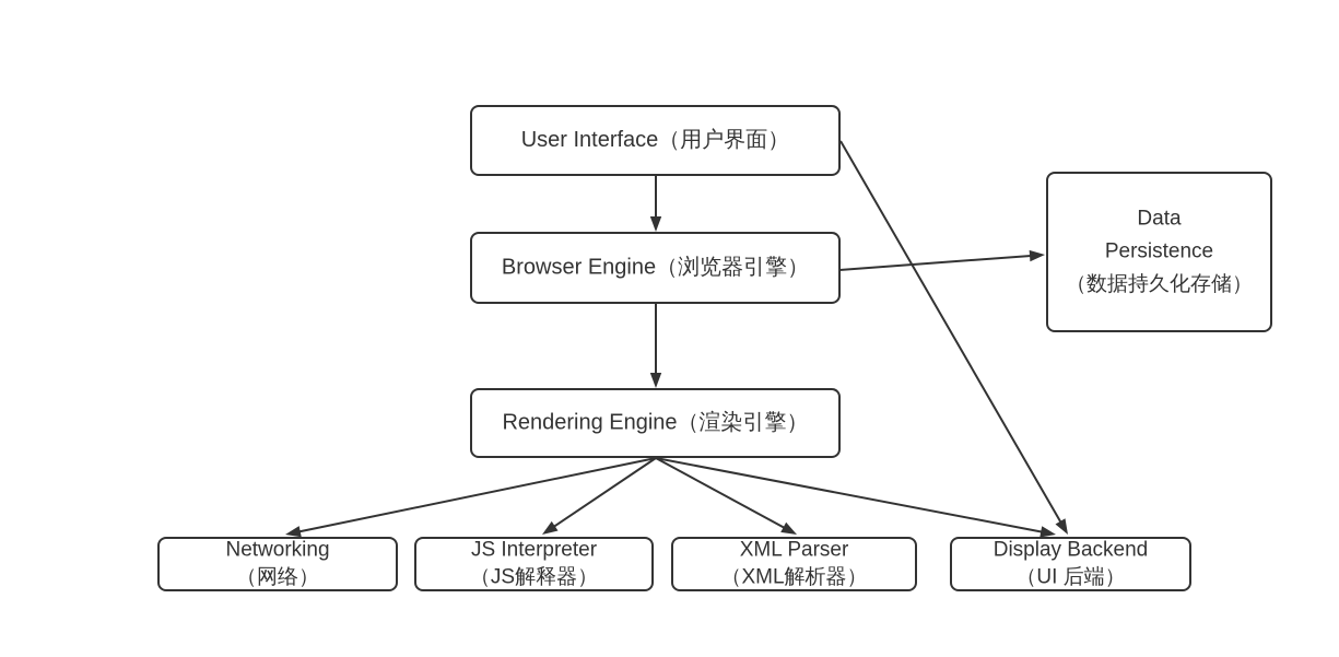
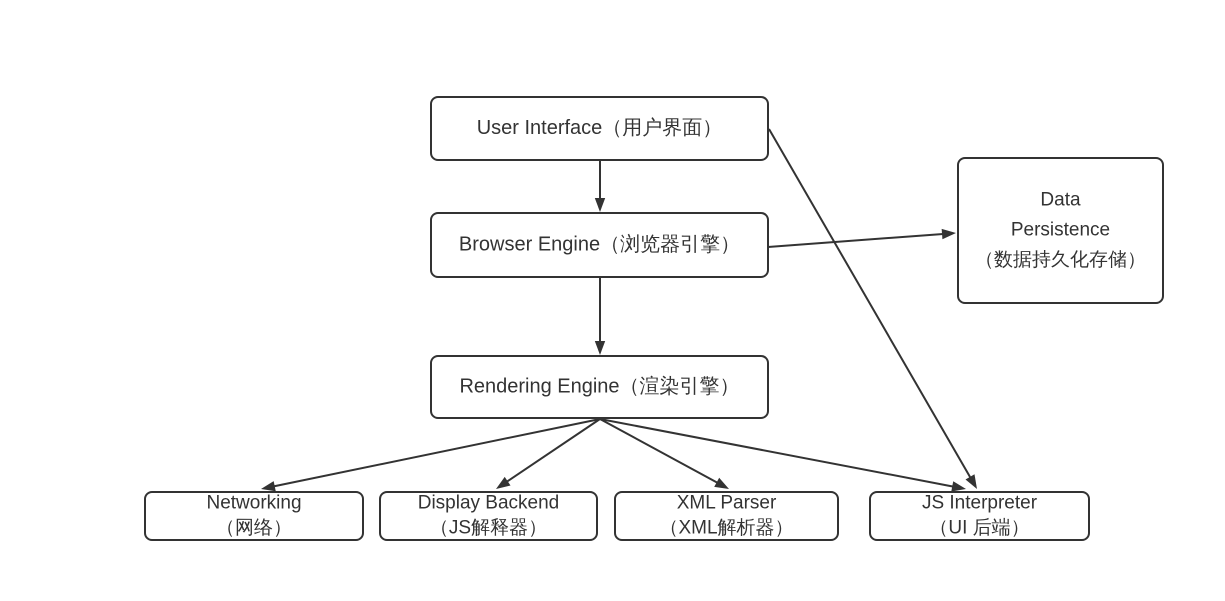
  User Interface（用户界面）
  Browser Engine（浏览器引擎）
  Rendering Engine（渲染引擎）
  Data
  Persistence
  （数据持久化存储）
  Networking
  （网络）
- JS Interpreter
+ Display Backend
  （JS解释器）
  XML Parser
  （XML解析器）
- Display Backend
+ JS Interpreter
  （UI 后端）
